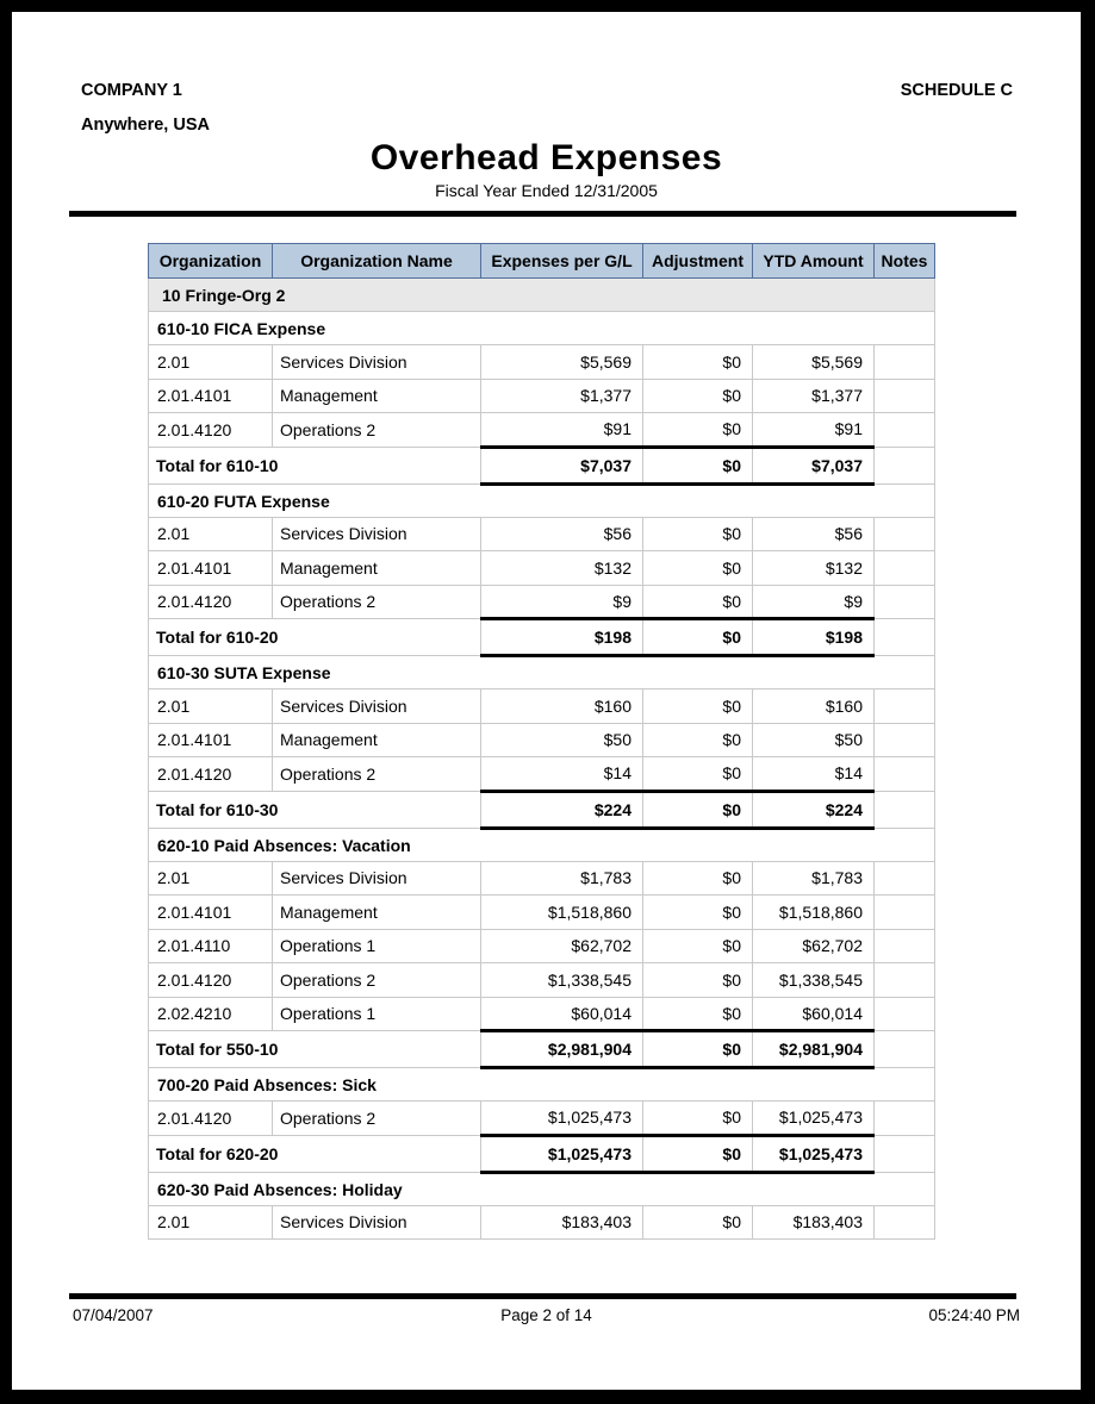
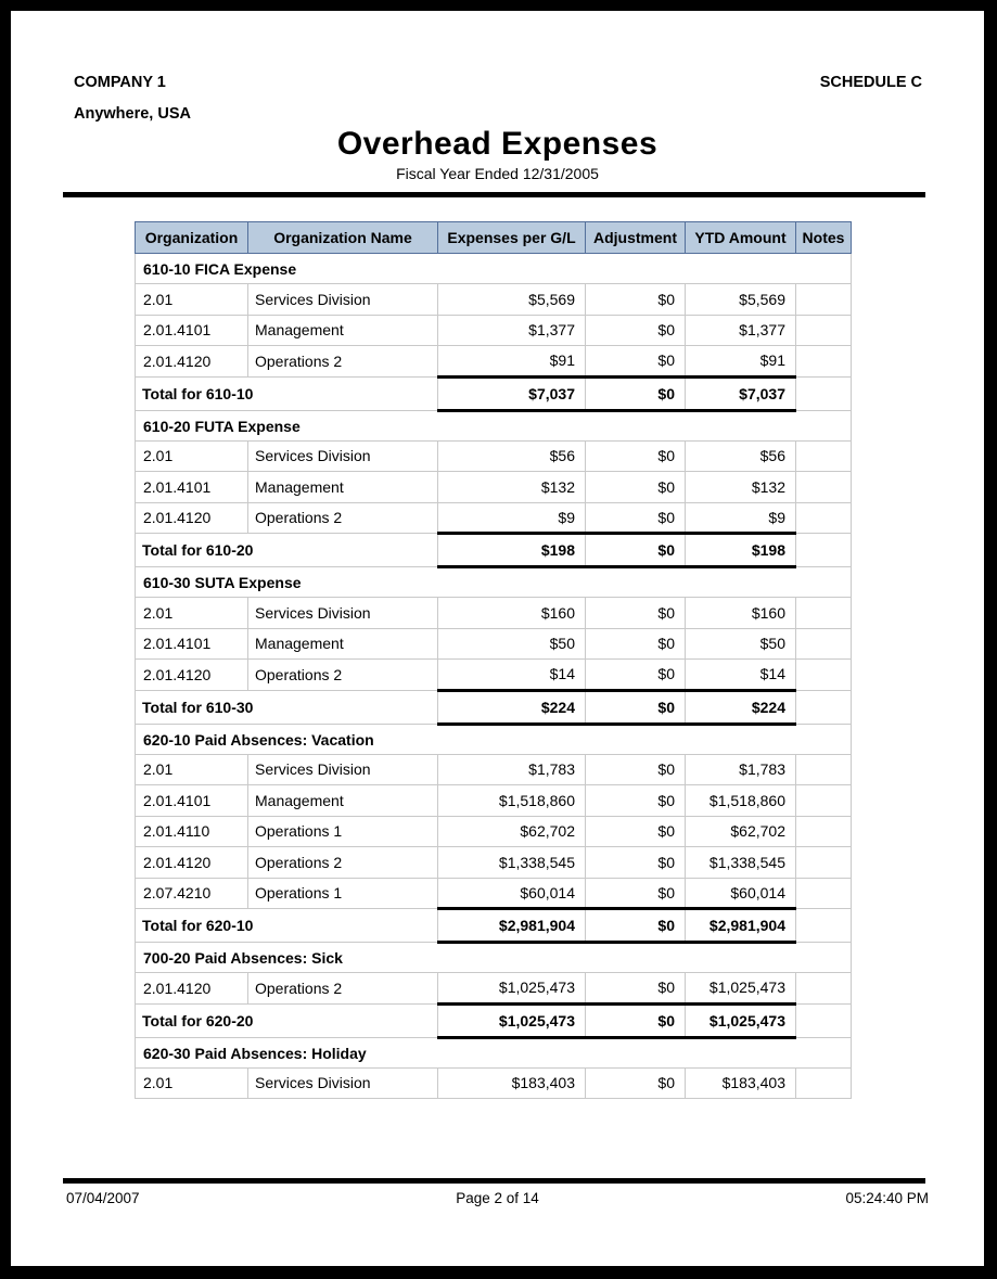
  COMPANY 1
  Anywhere, USA
  SCHEDULE C
  Overhead Expenses
  Fiscal Year Ended 12/31/2005
  Organization	Organization Name	Expenses per G/L	Adjustment	YTD Amount	Notes
- 10 Fringe-Org 2
  610-10 FICA Expense
  2.01	Services Division	$5,569	$0	$5,569
  2.01.4101	Management	$1,377	$0	$1,377
  2.01.4120	Operations 2	$91	$0	$91
  Total for 610-10	$7,037	$0	$7,037
  610-20 FUTA Expense
  2.01	Services Division	$56	$0	$56
  2.01.4101	Management	$132	$0	$132
  2.01.4120	Operations 2	$9	$0	$9
  Total for 610-20	$198	$0	$198
  610-30 SUTA Expense
  2.01	Services Division	$160	$0	$160
  2.01.4101	Management	$50	$0	$50
  2.01.4120	Operations 2	$14	$0	$14
  Total for 610-30	$224	$0	$224
  620-10 Paid Absences: Vacation
  2.01	Services Division	$1,783	$0	$1,783
  2.01.4101	Management	$1,518,860	$0	$1,518,860
  2.01.4110	Operations 1	$62,702	$0	$62,702
  2.01.4120	Operations 2	$1,338,545	$0	$1,338,545
- 2.02.4210	Operations 1	$60,014	$0	$60,014
+ 2.07.4210	Operations 1	$60,014	$0	$60,014
- Total for 550-10	$2,981,904	$0	$2,981,904
+ Total for 620-10	$2,981,904	$0	$2,981,904
  700-20 Paid Absences: Sick
  2.01.4120	Operations 2	$1,025,473	$0	$1,025,473
  Total for 620-20	$1,025,473	$0	$1,025,473
  620-30 Paid Absences: Holiday
  2.01	Services Division	$183,403	$0	$183,403
  07/04/2007
  Page 2 of 14
  05:24:40 PM
